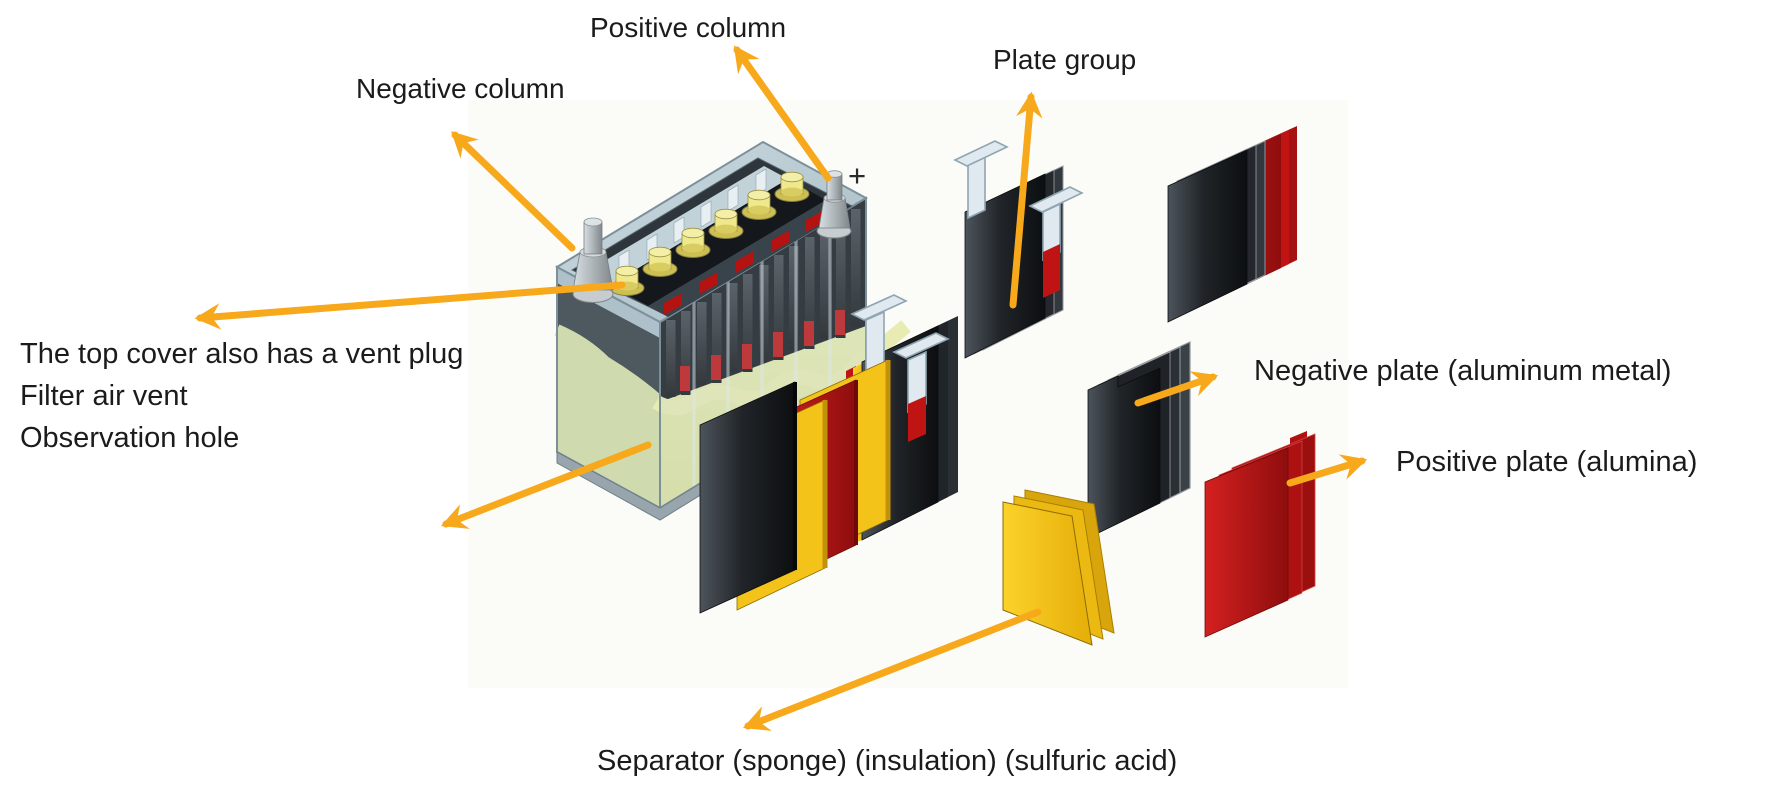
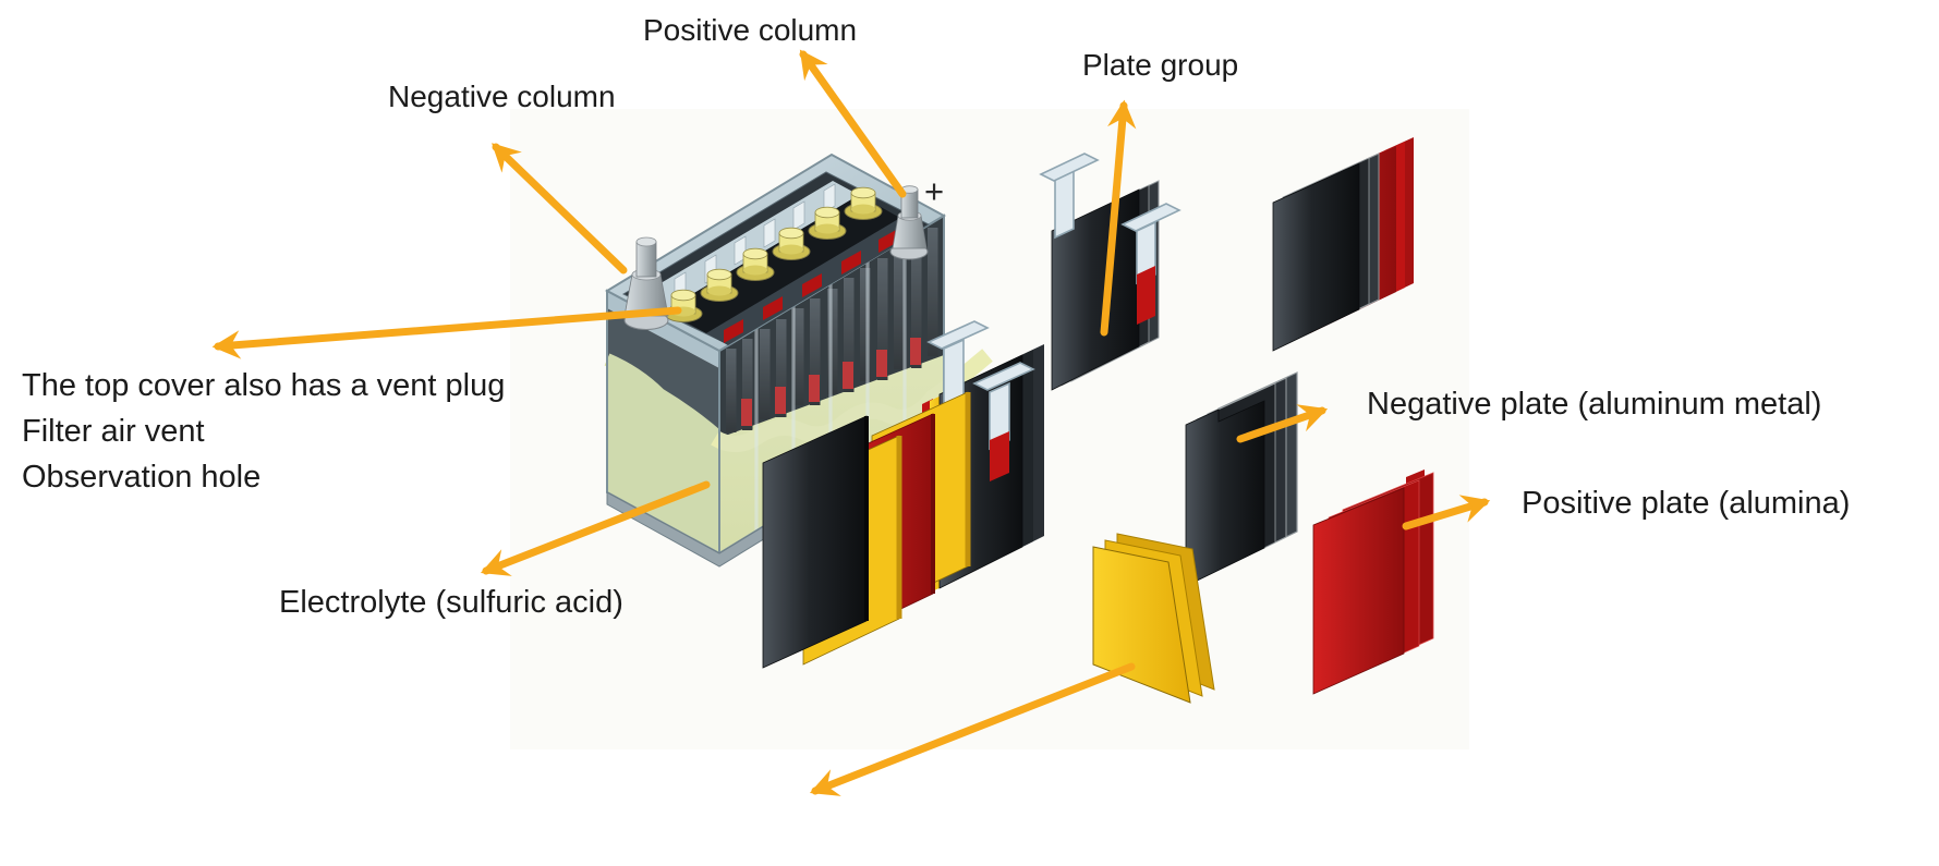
  Positive column
  Negative column
  Plate group
  The top cover also has a vent plug
  Filter air vent
  Observation hole
+ Electrolyte (sulfuric acid)
  Negative plate (aluminum metal)
  Positive plate (alumina)
- Separator (sponge) (insulation) (sulfuric acid)
  +
